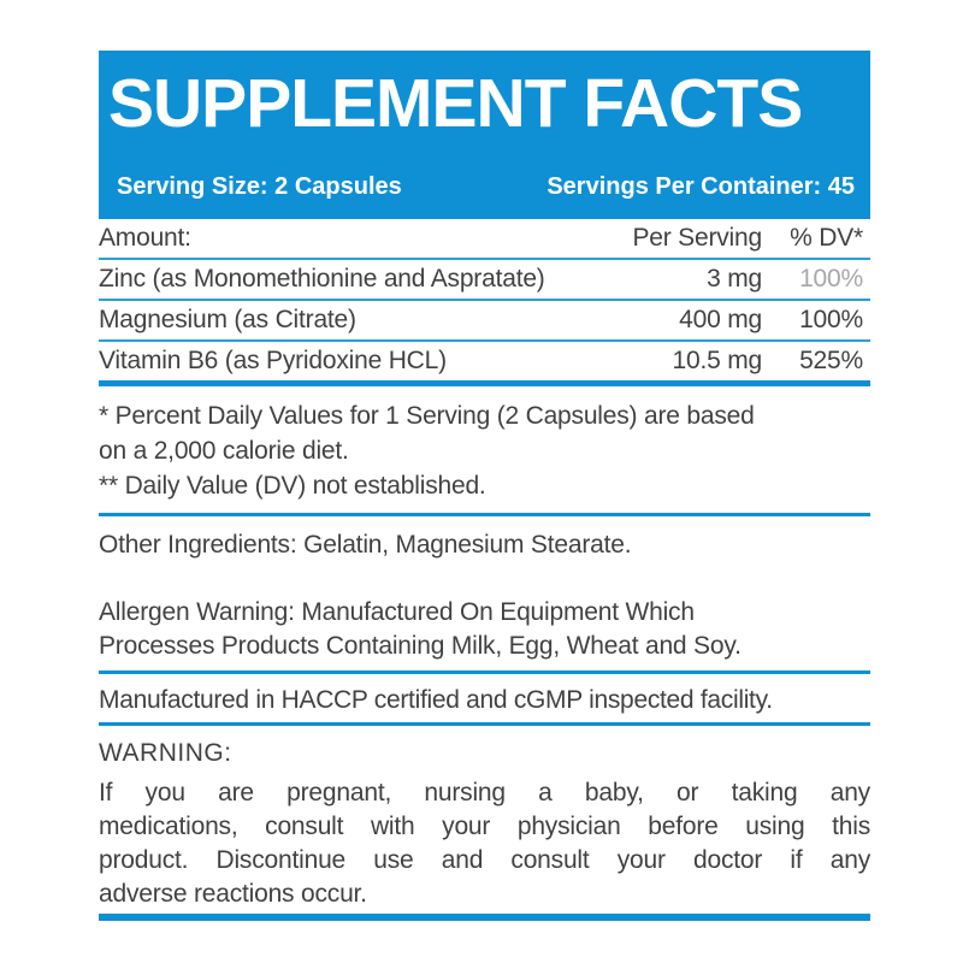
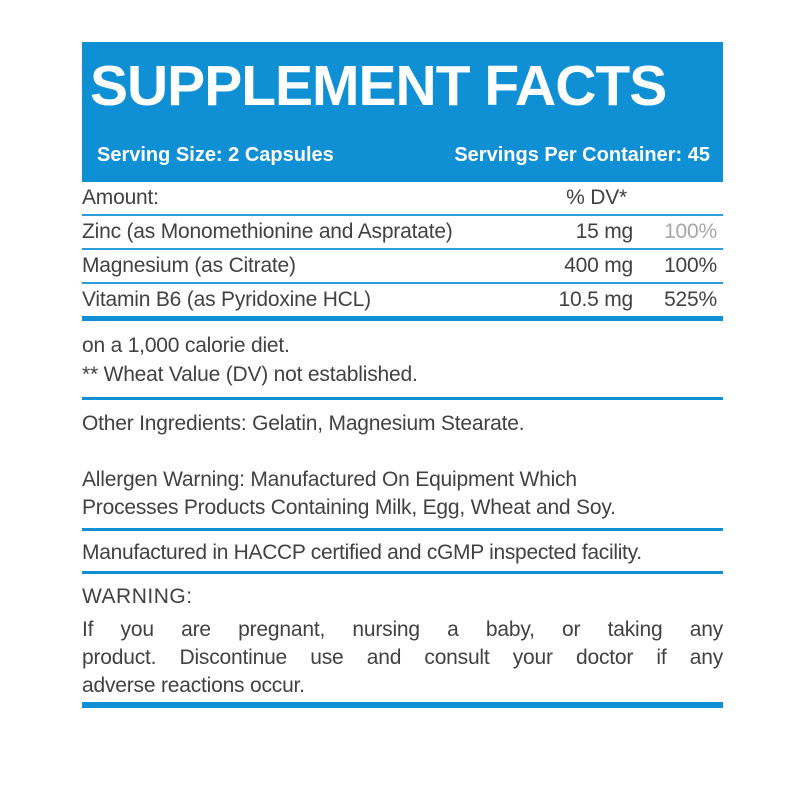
  SUPPLEMENT FACTS
  Serving Size: 2 Capsules
  Servings Per Container: 45
  Amount:
- Per Serving
  % DV*
  Zinc (as Monomethionine and Aspratate)
- 3 mg
+ 15 mg
  100%
  Magnesium (as Citrate)
  400 mg
  100%
  Vitamin B6 (as Pyridoxine HCL)
  10.5 mg
  525%
- * Percent Daily Values for 1 Serving (2 Capsules) are based
- on a 2,000 calorie diet.
+ on a 1,000 calorie diet.
- ** Daily Value (DV) not established.
+ ** Wheat Value (DV) not established.
  Other Ingredients: Gelatin, Magnesium Stearate.
  Allergen Warning: Manufactured On Equipment Which
  Processes Products Containing Milk, Egg, Wheat and Soy.
  Manufactured in HACCP certified and cGMP inspected facility.
  WARNING:
  If you are pregnant, nursing a baby, or taking any
- medications, consult with your physician before using this
  product. Discontinue use and consult your doctor if any
  adverse reactions occur.
